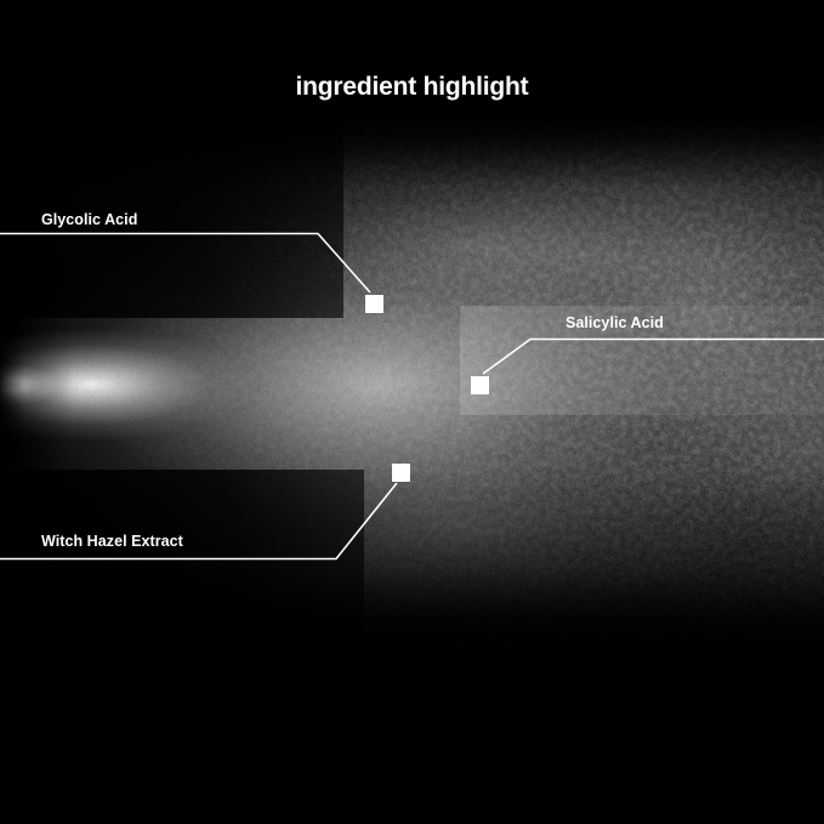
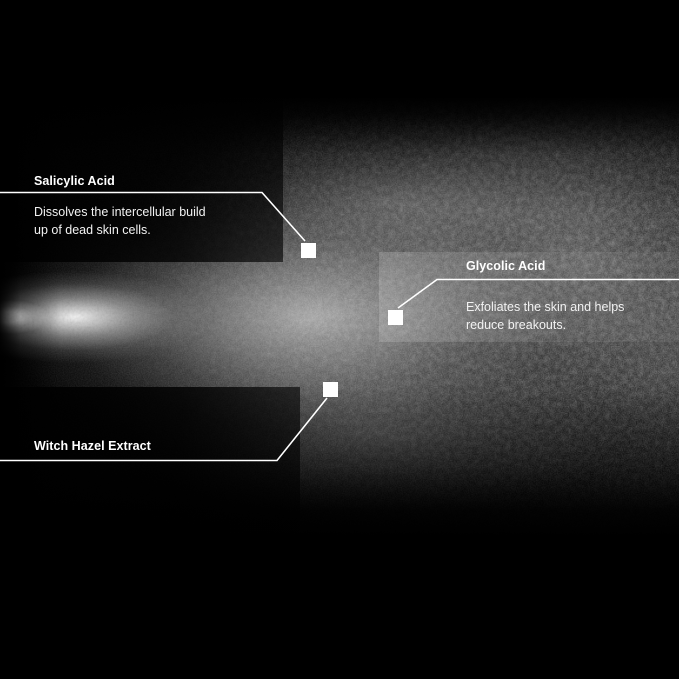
- ingredient highlight
- Glycolic Acid
+ Salicylic Acid
+ Dissolves the intercellular build
+ up of dead skin cells.
- Salicylic Acid
+ Glycolic Acid
+ Exfoliates the skin and helps
+ reduce breakouts.
  Witch Hazel Extract
